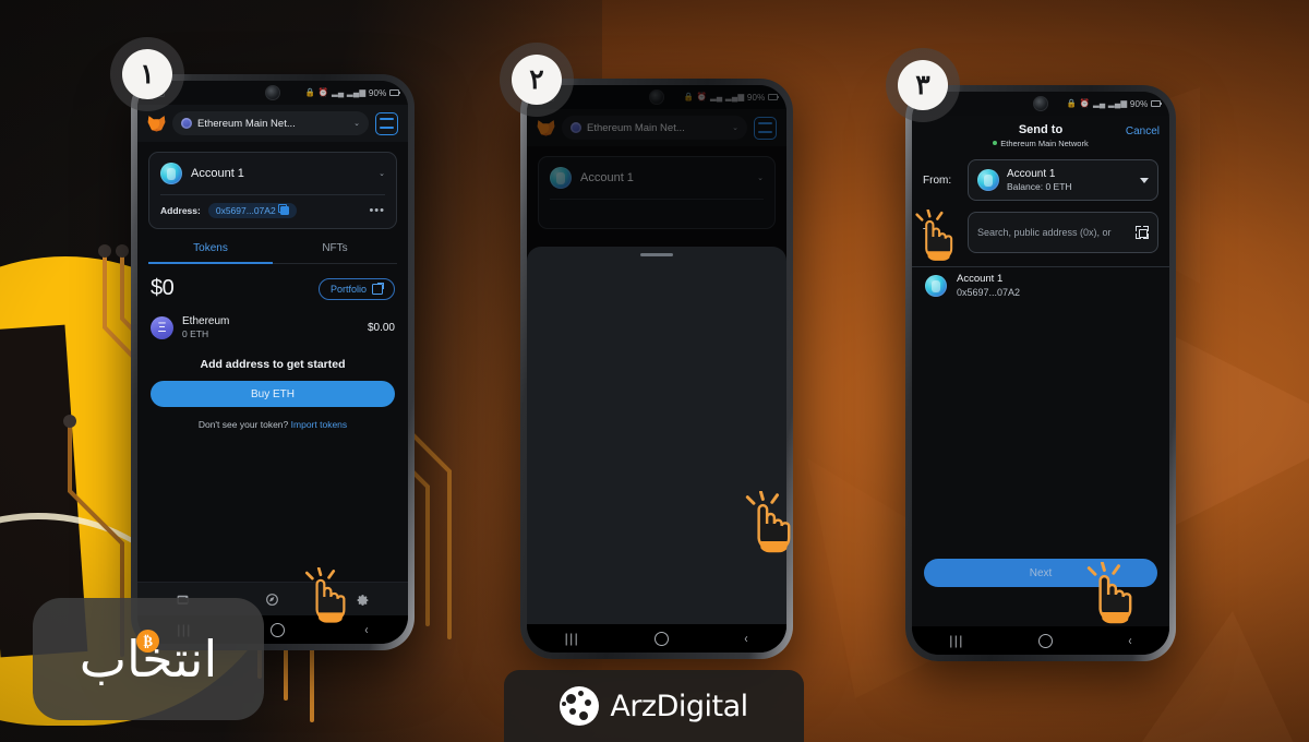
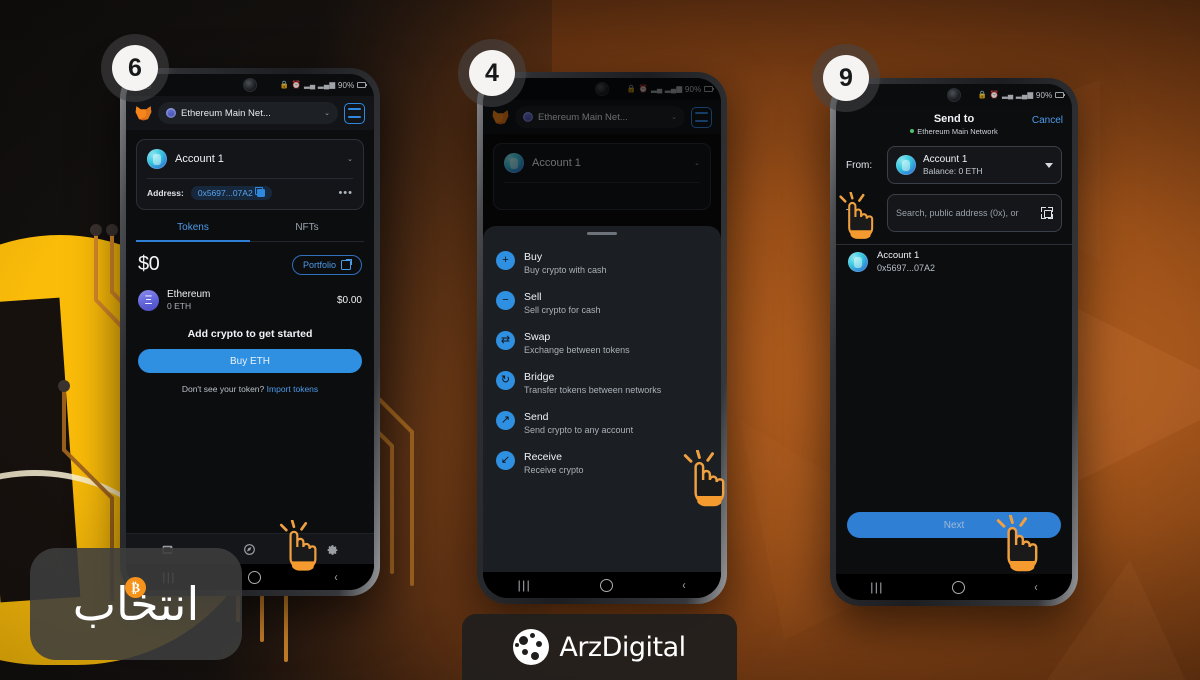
  🔒
  ⏰
  ▂▄
  ▂▄▆
  90%
  Ethereum Main Net...
  Account 1
  Address:
  0x5697...07A2
  •••
  Tokens
  NFTs
  $0
  Portfolio
  Ξ
  Ethereum
  0 ETH
  $0.00
- Add address to get started
+ Add crypto to get started
  Buy ETH
  Don't see your token? Import tokens
  ‹
  🔒
  ⏰
  ▂▄
  ▂▄▆
  90%
  Ethereum Main Net...
  Account 1
+ +
+ Buy
+ Buy crypto with cash
+ −
+ Sell
+ Sell crypto for cash
+ ⇄
+ Swap
+ Exchange between tokens
+ ↻
+ Bridge
+ Transfer tokens between networks
+ ↗
+ Send
+ Send crypto to any account
+ ↙
+ Receive
+ Receive crypto
  |||
  ‹
  🔒
  ⏰
  ▂▄
  ▂▄▆
  90%
  Send to
  Ethereum Main Network
  Cancel
  From:
  Account 1
  Balance: 0 ETH
  Search, public address (0x), or
  Account 1
  0x5697...07A2
  Next
  |||
  ‹
- ۱
+ 6
- ۲
+ 4
- ۳
+ 9
  انتخاب
  ₿
  ArzDigital
